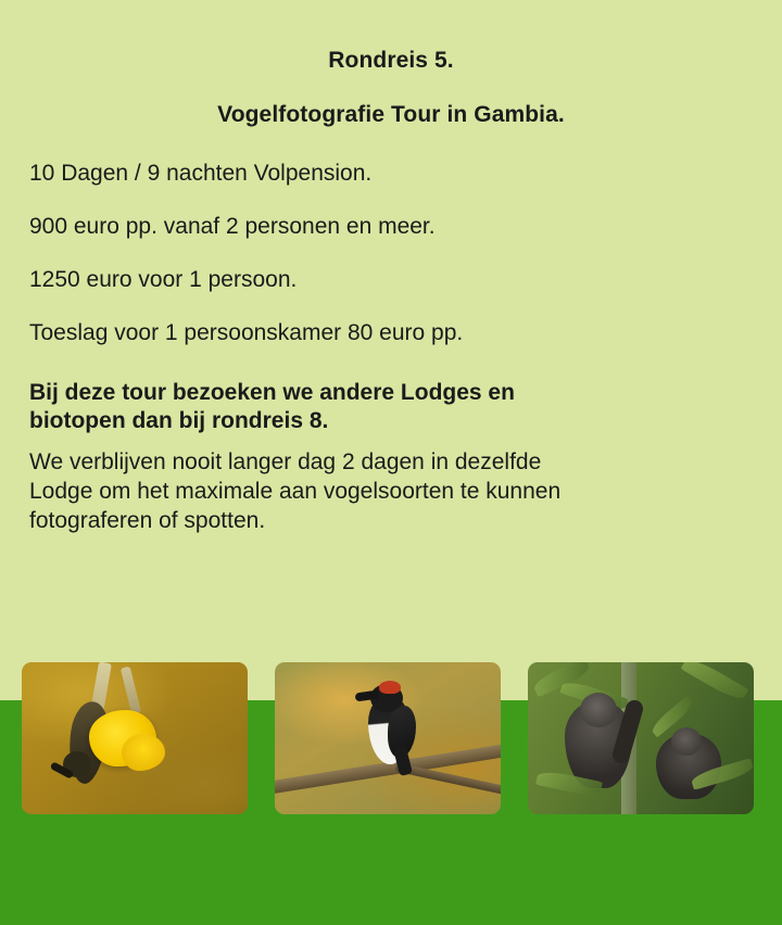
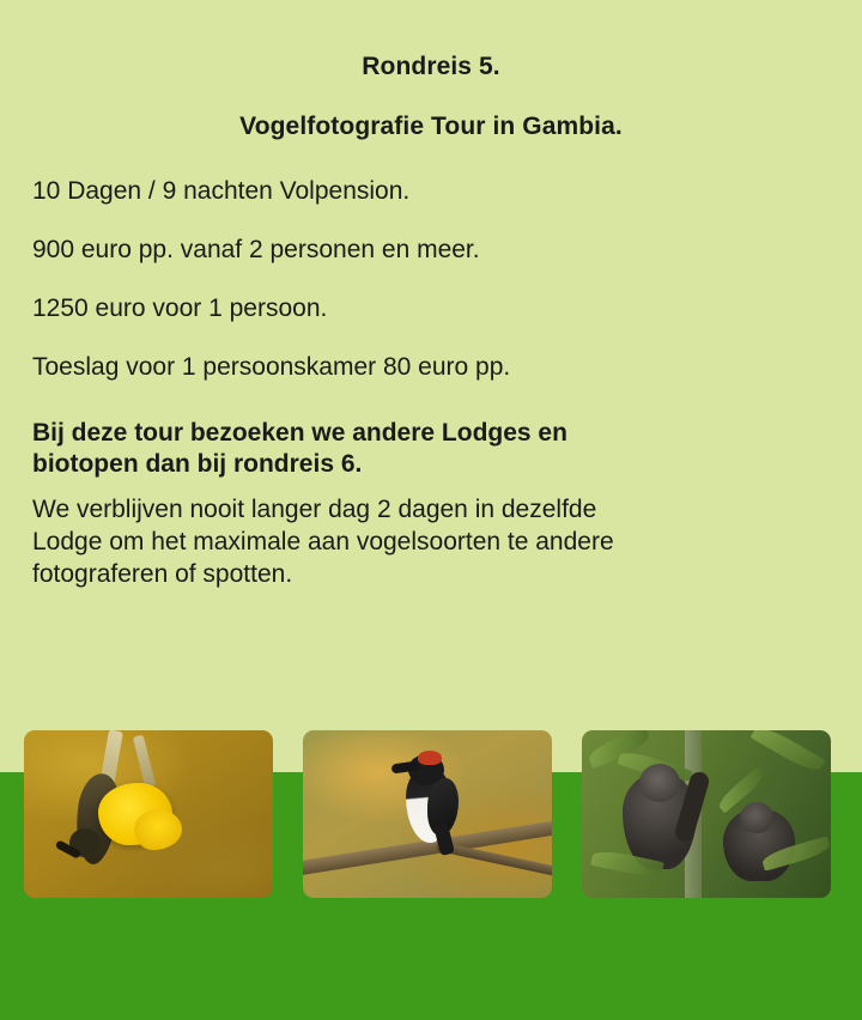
  Rondreis 5.
  Vogelfotografie Tour in Gambia.
  10 Dagen / 9 nachten Volpension.
  900 euro pp. vanaf 2 personen en meer.
  1250 euro voor 1 persoon.
  Toeslag voor 1 persoonskamer 80 euro pp.
  Bij deze tour bezoeken we andere Lodges en
- biotopen dan bij rondreis 8.
+ biotopen dan bij rondreis 6.
  We verblijven nooit langer dag 2 dagen in dezelfde
- Lodge om het maximale aan vogelsoorten te kunnen
+ Lodge om het maximale aan vogelsoorten te andere
  fotograferen of spotten.
